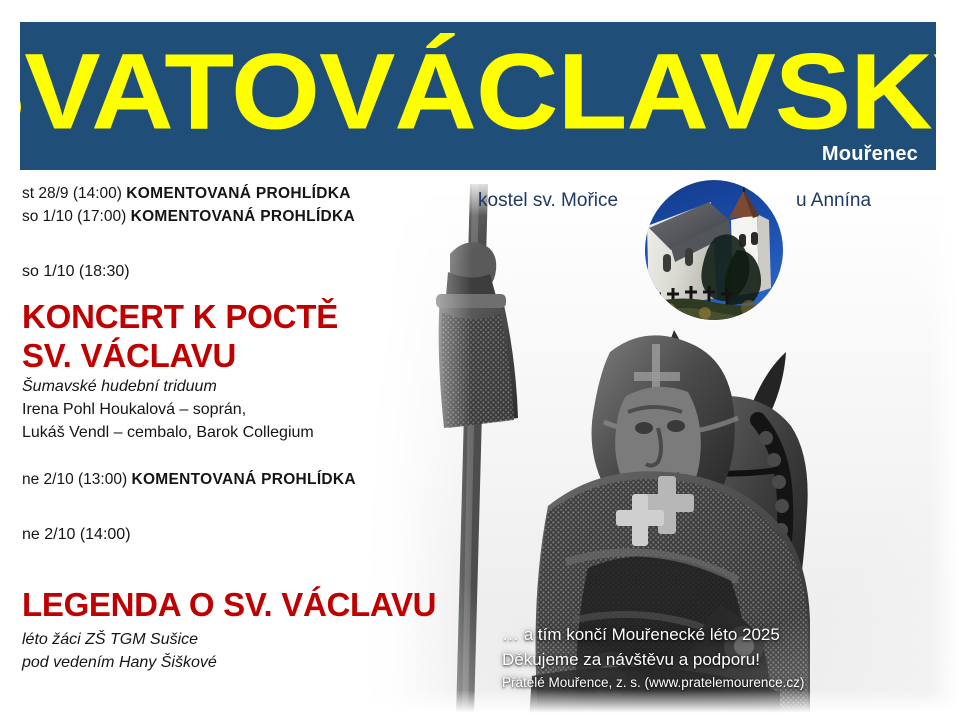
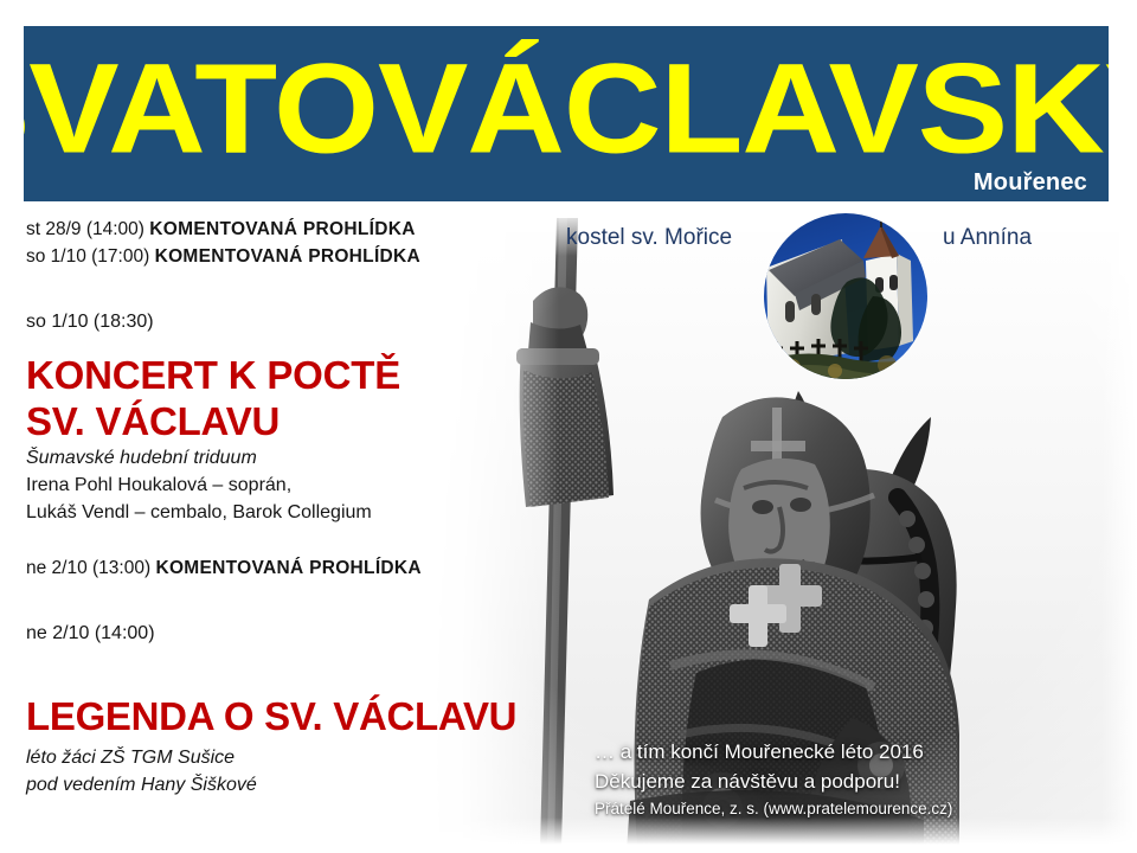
  kostel sv. Mořice
  u Annína
  st 28/9 (14:00) KOMENTOVANÁ PROHLÍDKA
  so 1/10 (17:00) KOMENTOVANÁ PROHLÍDKA
  so 1/10 (18:30)
  KONCERT K POCTĚ
  SV. VÁCLAVU
  Šumavské hudební triduum
  Irena Pohl Houkalová – soprán,
  Lukáš Vendl – cembalo, Barok Collegium
  ne 2/10 (13:00) KOMENTOVANÁ PROHLÍDKA
  ne 2/10 (14:00)
  LEGENDA O SV. VÁCLAVU
  léto žáci ZŠ TGM Sušice
  pod vedením Hany Šiškové
- … a tím končí Mouřenecké léto 2025
+ … a tím končí Mouřenecké léto 2016
  Děkujeme za návštěvu a podporu!
  Přátelé Mouřence, z. s. (www.pratelemourence.cz)
  VATOVÁCLAVSK
  Mouřenec
